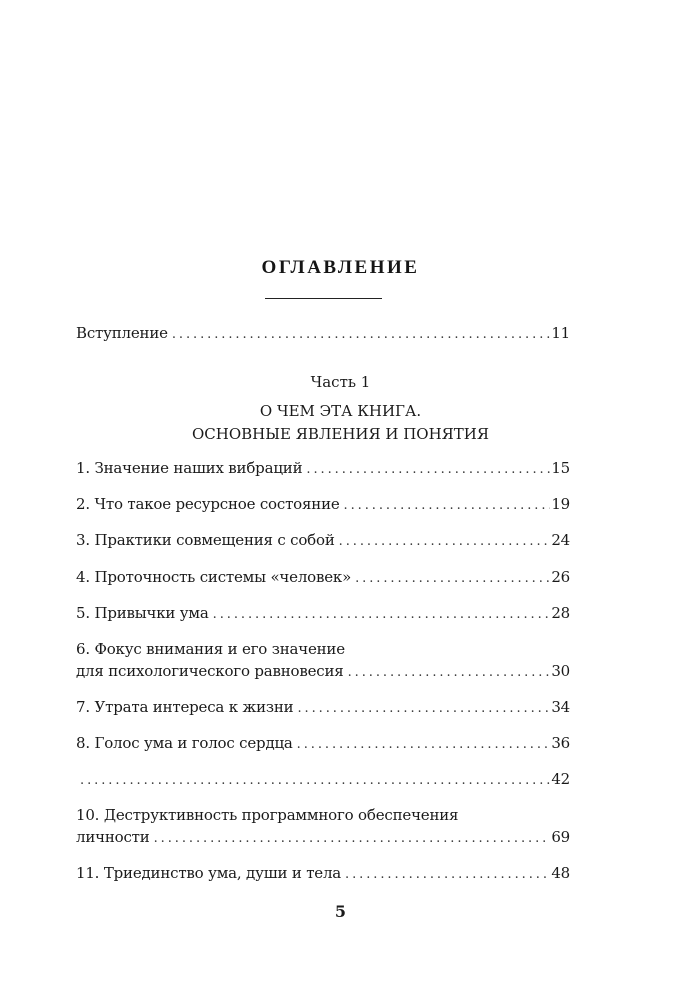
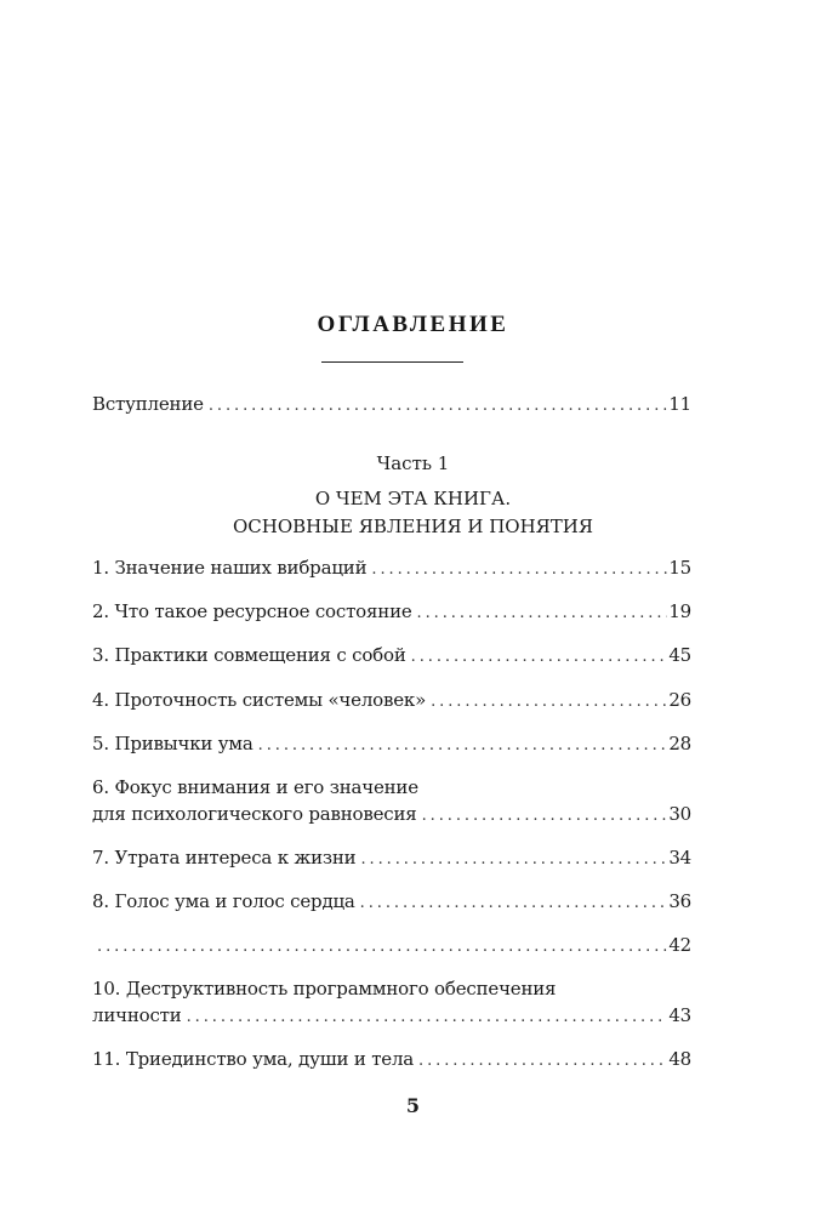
  ОГЛАВЛЕНИЕ
  Вступление
  11
  Часть 1
  О ЧЕМ ЭТА КНИГА.
  ОСНОВНЫЕ ЯВЛЕНИЯ И ПОНЯТИЯ
  1. Значение наших вибраций
  15
  2. Что такое ресурсное состояние
  19
  3. Практики совмещения с собой
- 24
+ 45
  4. Проточность системы «человек»
  26
  5. Привычки ума
  28
  6. Фокус внимания и его значение
  для психологического равновесия
  30
  7. Утрата интереса к жизни
  34
  8. Голос ума и голос сердца
  36
  42
  10. Деструктивность программного обеспечения
  личности
- 69
+ 43
  11. Триединство ума, души и тела
  48
  5
